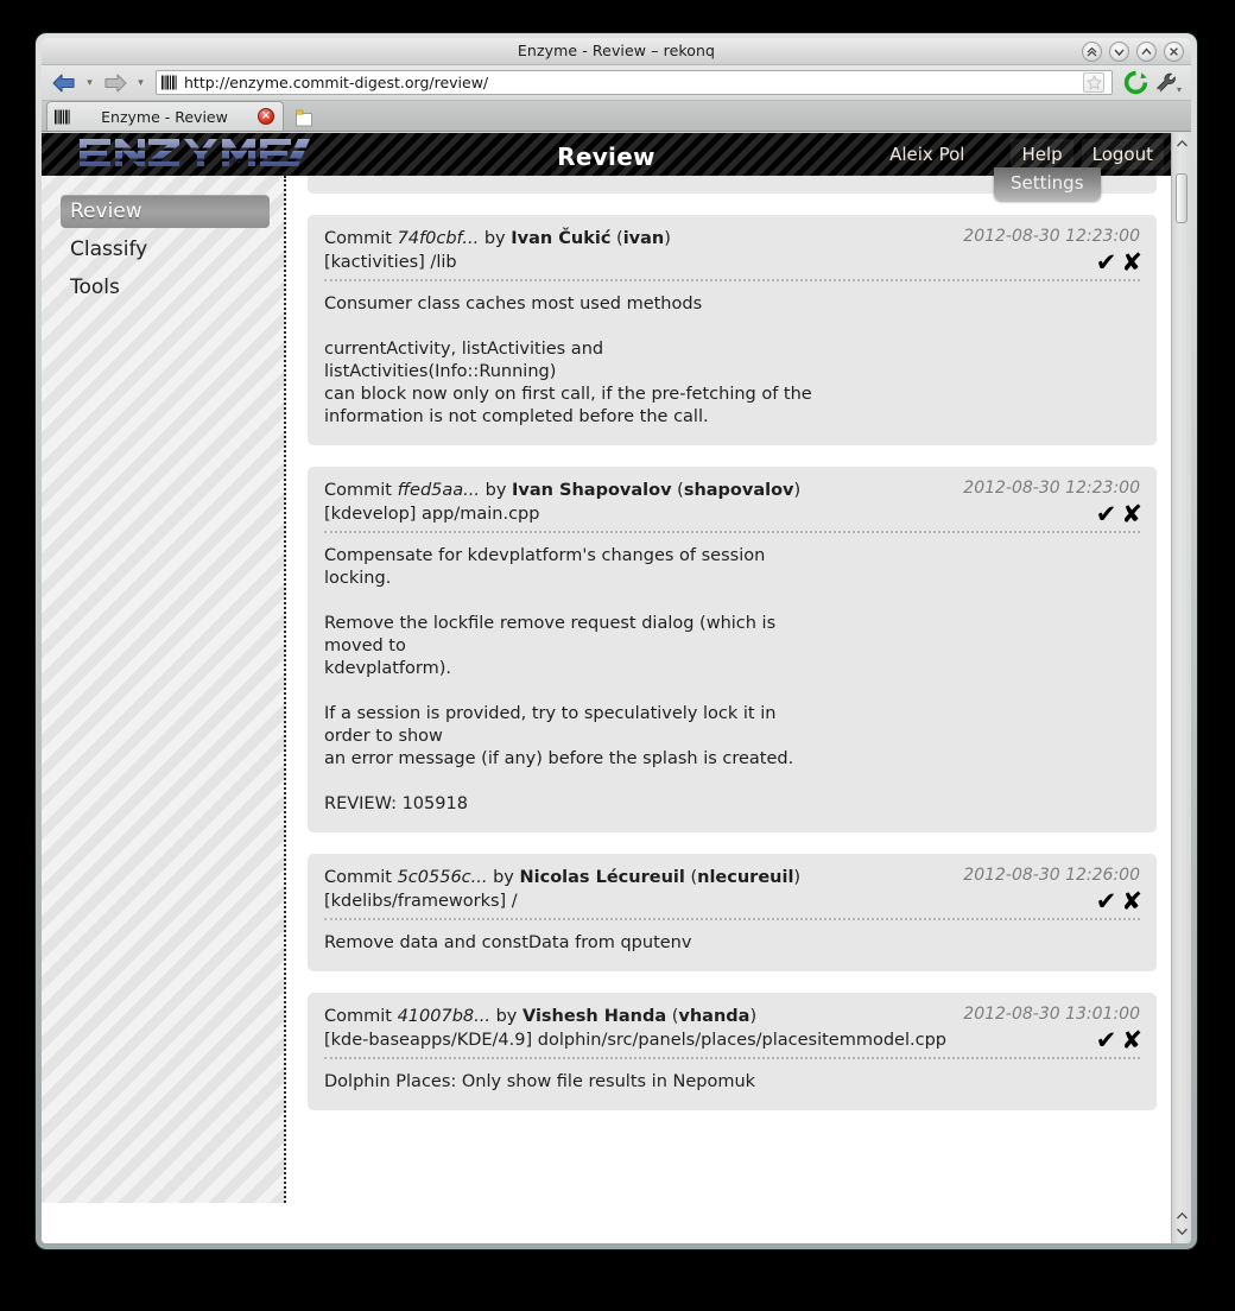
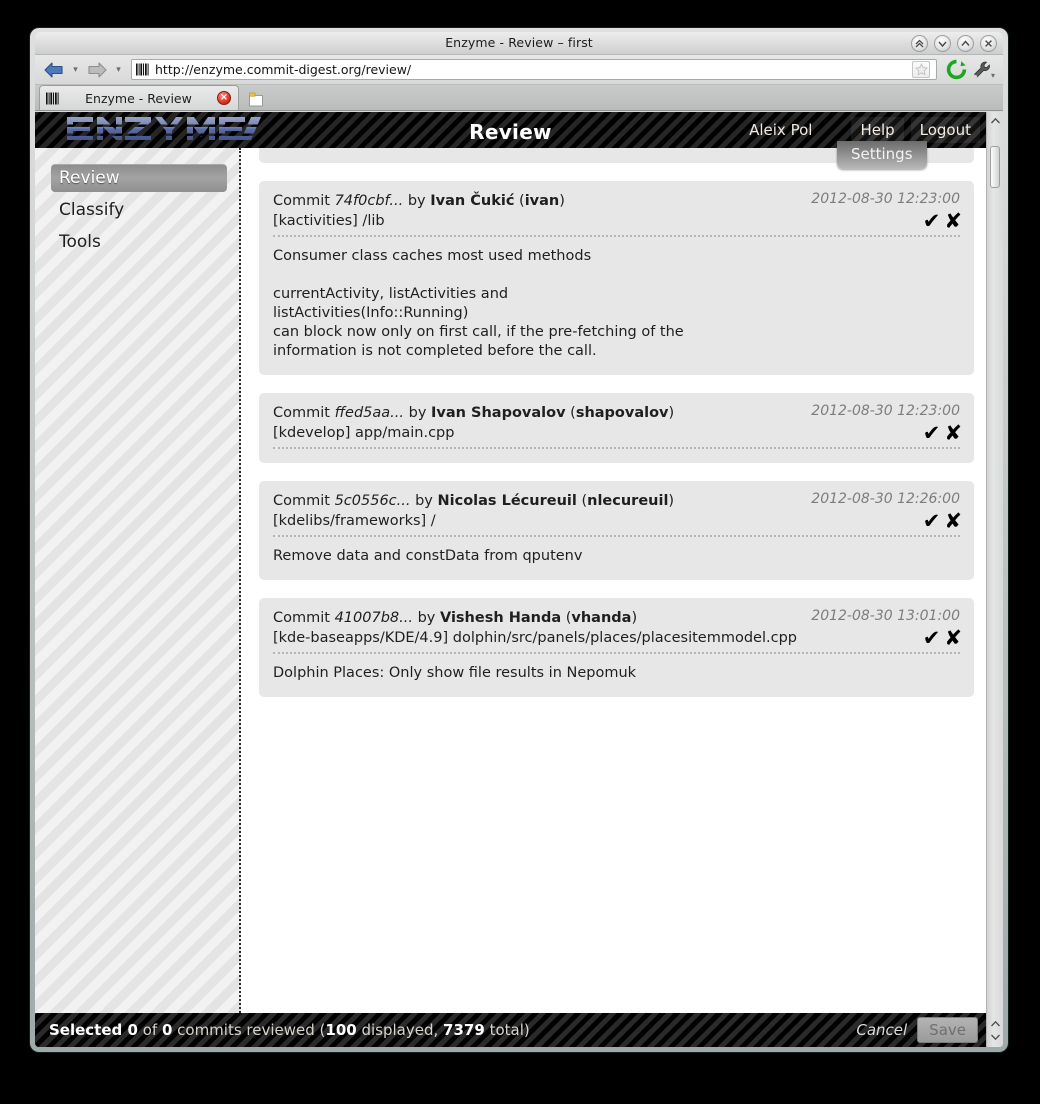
- Enzyme - Review – rekonq
+ Enzyme - Review – first
  ▾
  ▾
  http://enzyme.commit-digest.org/review/
  ▾
  Enzyme - Review
  ×
  Review
  Aleix Pol
  Help
  Logout
  Settings
  Review
  Classify
  Tools
  Commit 74f0cbf... by Ivan Čukić (ivan)
  [kactivities] /lib
  2012-08-30 12:23:00
  ✔
  ✘
  Consumer class caches most used methods
  currentActivity, listActivities and
  listActivities(Info::Running)
  can block now only on first call, if the pre-fetching of the
  information is not completed before the call.
  Commit ffed5aa... by Ivan Shapovalov (shapovalov)
  [kdevelop] app/main.cpp
  2012-08-30 12:23:00
  ✔
  ✘
- Compensate for kdevplatform's changes of session
- locking.
- Remove the lockfile remove request dialog (which is
- moved to
- kdevplatform).
- If a session is provided, try to speculatively lock it in
- order to show
- an error message (if any) before the splash is created.
- REVIEW: 105918
  Commit 5c0556c... by Nicolas Lécureuil (nlecureuil)
  [kdelibs/frameworks] /
  2012-08-30 12:26:00
  ✔
  ✘
  Remove data and constData from qputenv
  Commit 41007b8... by Vishesh Handa (vhanda)
  [kde-baseapps/KDE/4.9] dolphin/src/panels/places/placesitemmodel.cpp
  2012-08-30 13:01:00
  ✔
  ✘
  Dolphin Places: Only show file results in Nepomuk
+ Selected 0 of 0 commits reviewed (100 displayed, 7379 total)
+ Cancel
+ Save
